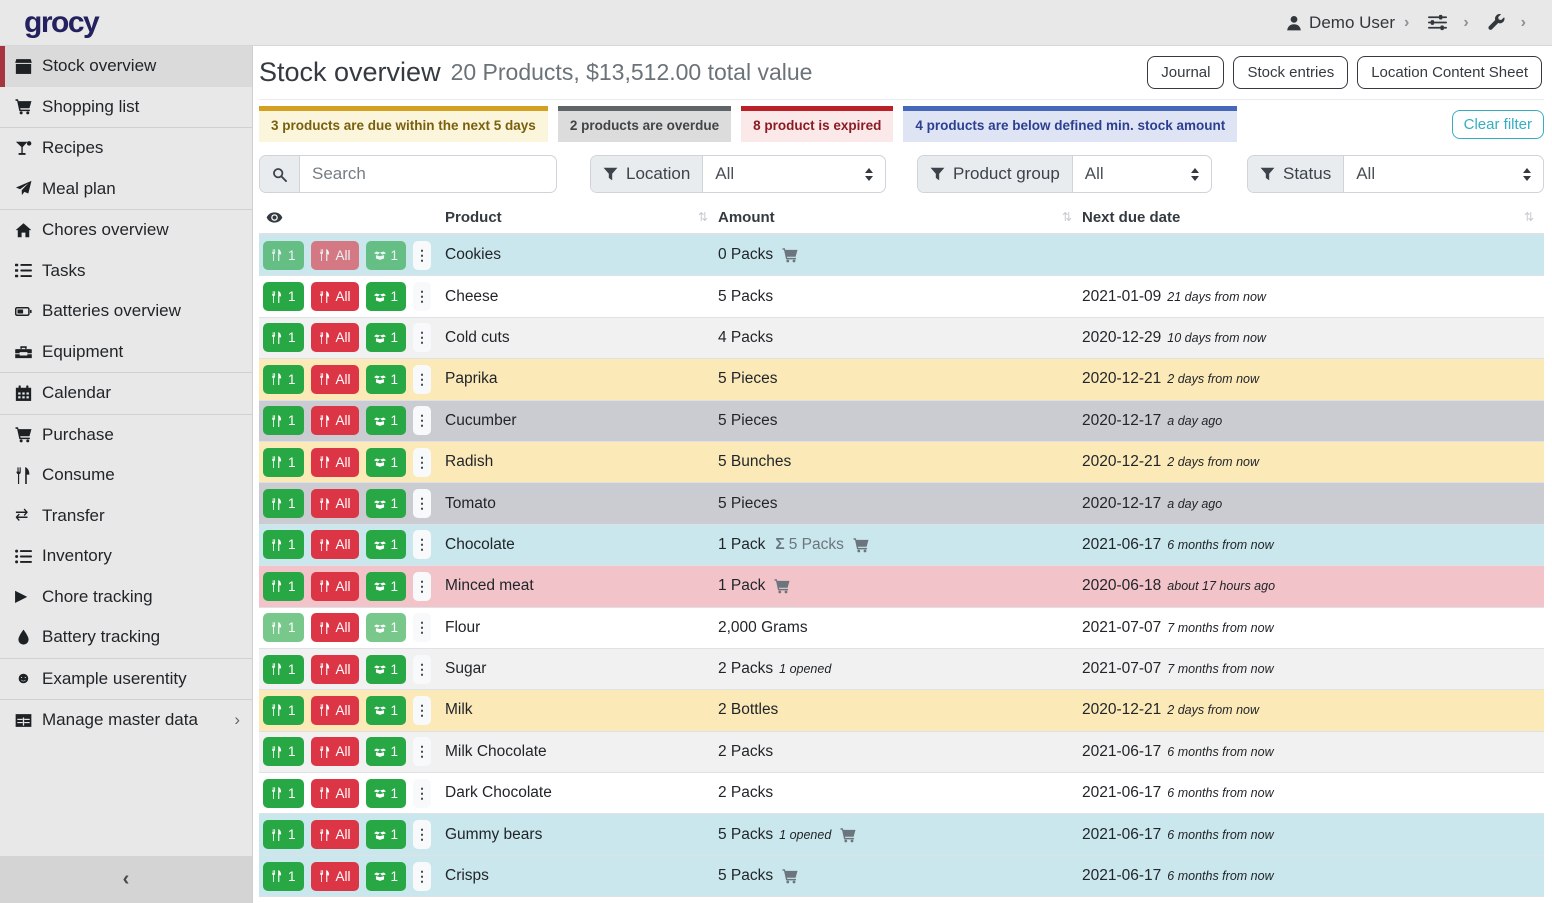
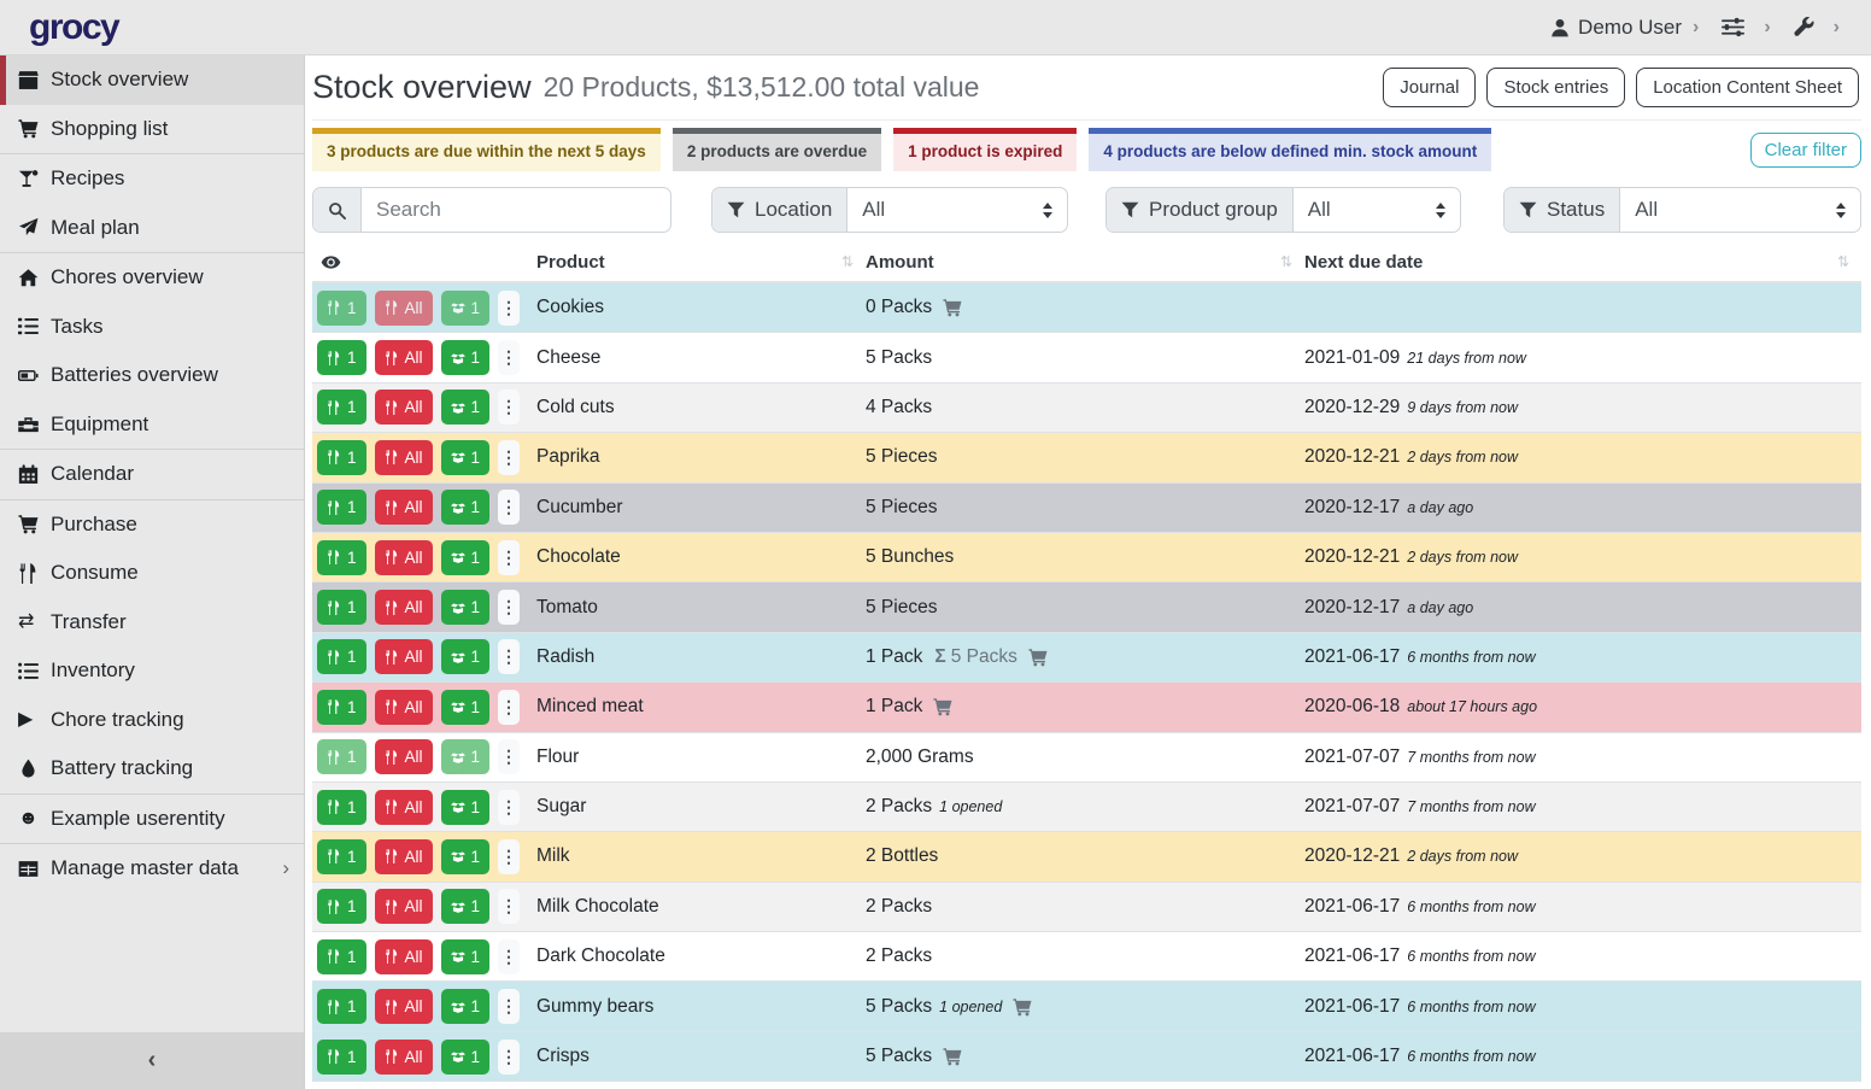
  grocy
  Demo User
  ›
  ›
  ›
  Stock overview
  Shopping list
  Recipes
  Meal plan
  Chores overview
  Tasks
  Batteries overview
  Equipment
  Calendar
  Purchase
  Consume
  ⇄
  Transfer
  Inventory
  ▶
  Chore tracking
  Battery tracking
  ☻
  Example userentity
  Manage master data
  ›
  ‹
  Stock overview
  20 Products, $13,512.00 total value
  Journal
  Stock entries
  Location Content Sheet
  3 products are due within the next 5 days
  2 products are overdue
- 8 product is expired
+ 1 product is expired
  4 products are below defined min. stock amount
  Clear filter
  Search
  Location
  All
  Product group
  All
  Status
  All
  Product
  ⇅
  Amount
  ⇅
  Next due date
  ⇅
  1
  All
  1
  ⋮
  Cookies
  0 Packs
  1
  All
  1
  ⋮
  Cheese
  5 Packs
  2021-01-09
  21 days from now
  1
  All
  1
  ⋮
  Cold cuts
  4 Packs
  2020-12-29
- 10 days from now
+ 9 days from now
  1
  All
  1
  ⋮
  Paprika
  5 Pieces
  2020-12-21
  2 days from now
  1
  All
  1
  ⋮
  Cucumber
  5 Pieces
  2020-12-17
  a day ago
  1
  All
  1
  ⋮
- Radish
+ Chocolate
  5 Bunches
  2020-12-21
  2 days from now
  1
  All
  1
  ⋮
  Tomato
  5 Pieces
  2020-12-17
  a day ago
  1
  All
  1
  ⋮
- Chocolate
+ Radish
  1 Pack
  Σ
  5 Packs
  2021-06-17
  6 months from now
  1
  All
  1
  ⋮
  Minced meat
  1 Pack
  2020-06-18
  about 17 hours ago
  1
  All
  1
  ⋮
  Flour
  2,000 Grams
  2021-07-07
  7 months from now
  1
  All
  1
  ⋮
  Sugar
  2 Packs
  1 opened
  2021-07-07
  7 months from now
  1
  All
  1
  ⋮
  Milk
  2 Bottles
  2020-12-21
  2 days from now
  1
  All
  1
  ⋮
  Milk Chocolate
  2 Packs
  2021-06-17
  6 months from now
  1
  All
  1
  ⋮
  Dark Chocolate
  2 Packs
  2021-06-17
  6 months from now
  1
  All
  1
  ⋮
  Gummy bears
  5 Packs
  1 opened
  2021-06-17
  6 months from now
  1
  All
  1
  ⋮
  Crisps
  5 Packs
  2021-06-17
  6 months from now
